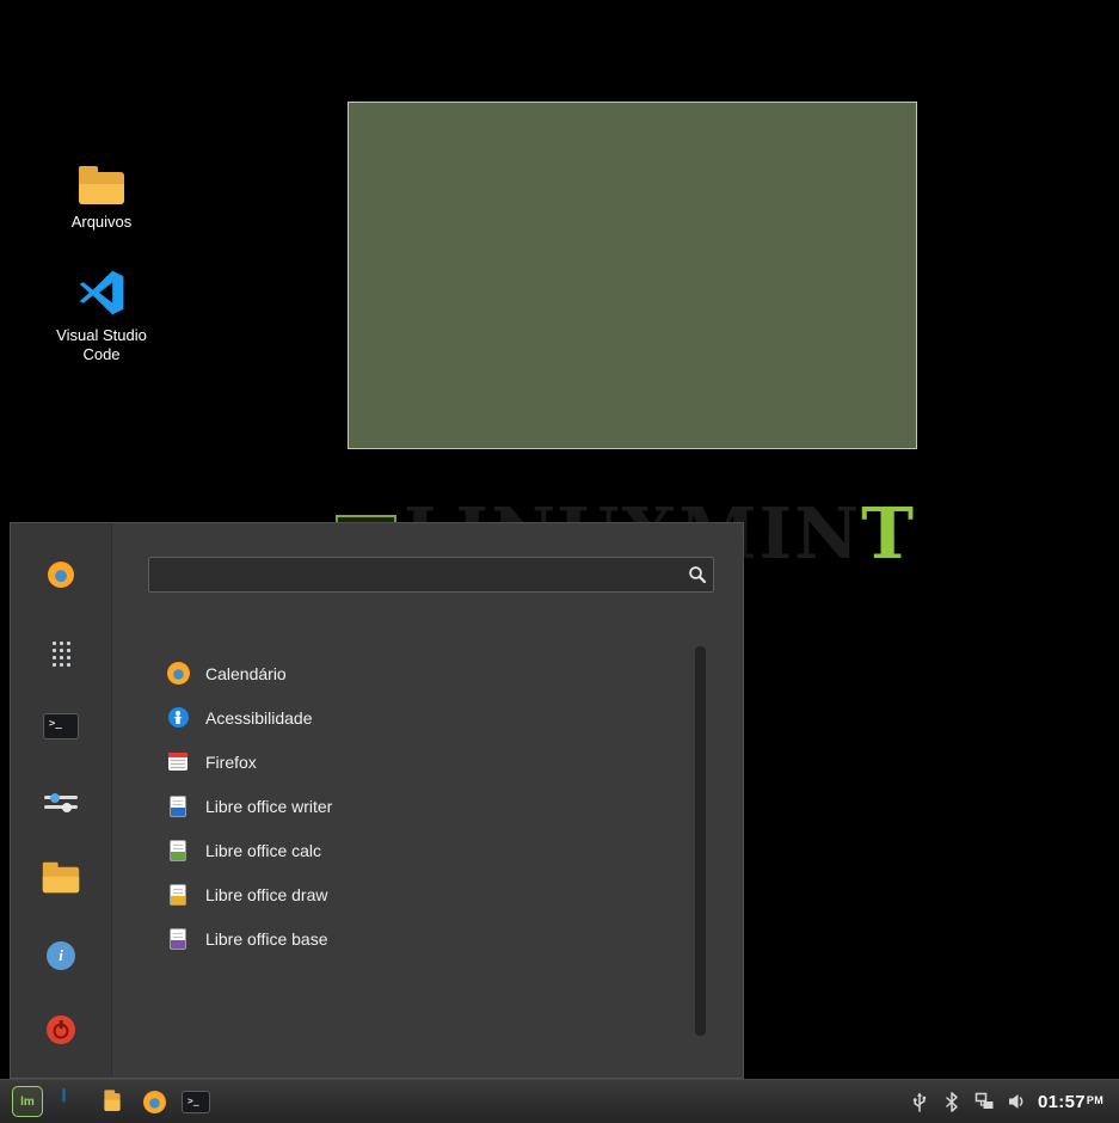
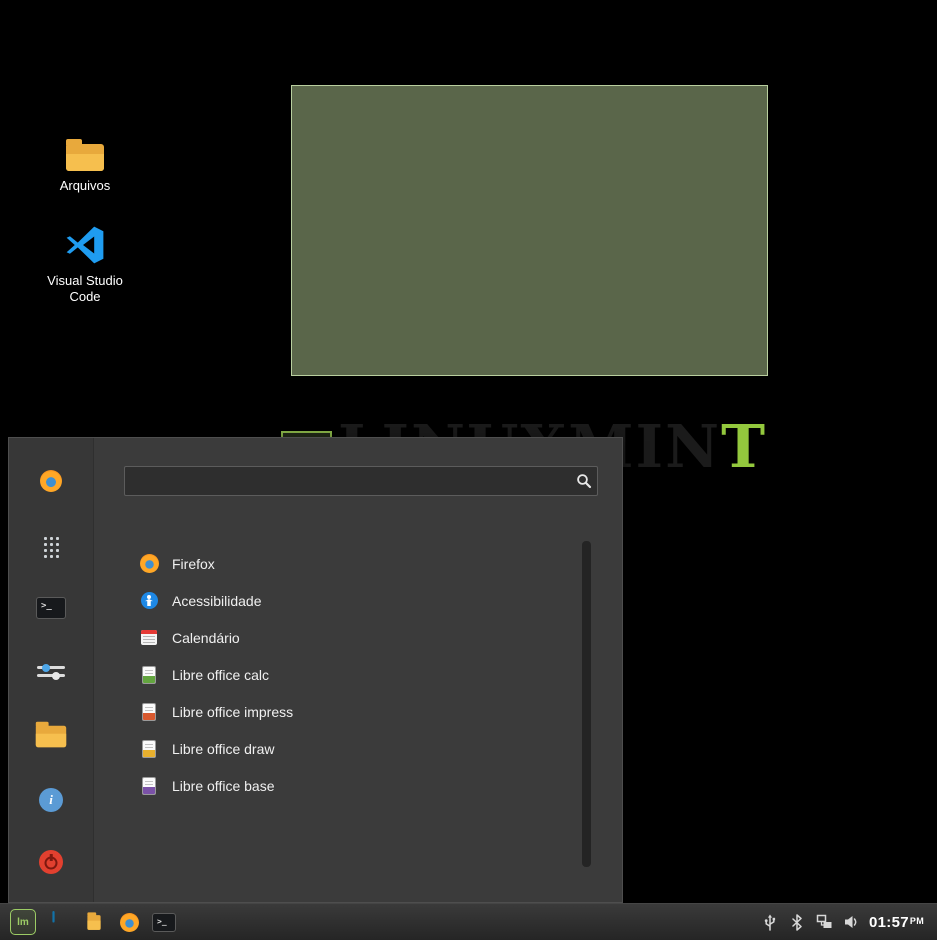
  Arquivos
  Visual Studio Code
  >_
  i
- Calendário
+ Firefox
  Acessibilidade
- Firefox
+ Calendário
- Libre office writer
  Libre office calc
+ Libre office impress
  Libre office draw
  Libre office base
  lm
  >_
  01:57
  PM
